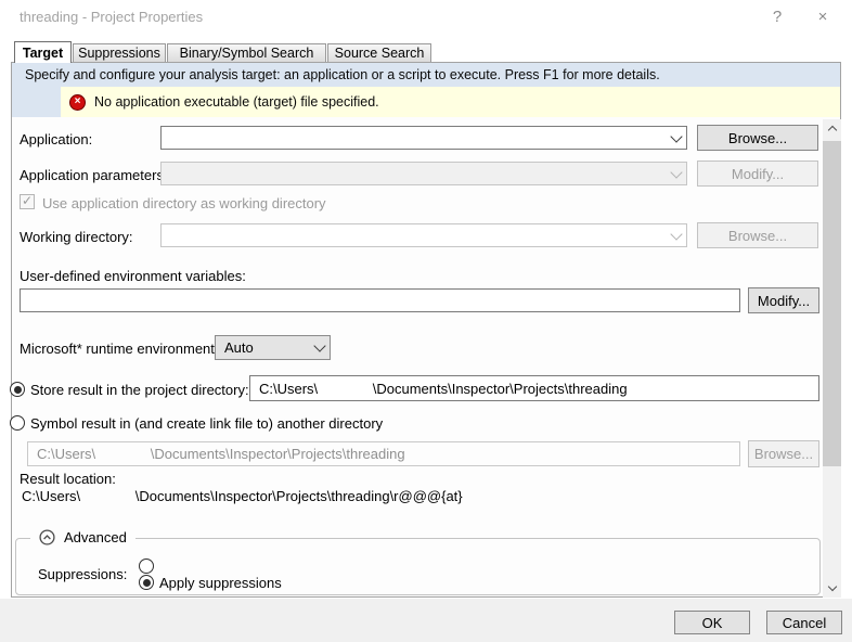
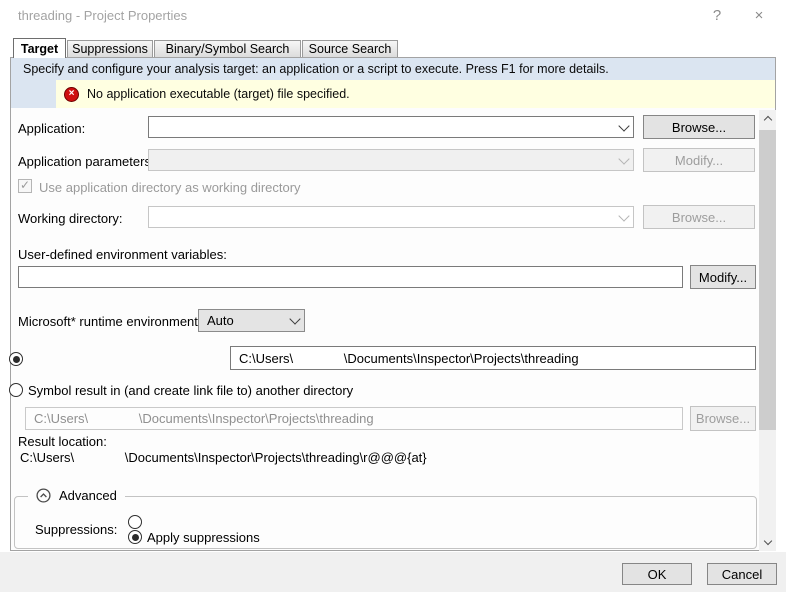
  threading - Project Properties
  ?
  ×
  Target
  Suppressions
  Binary/Symbol Search
  Source Search
  Specify and configure your analysis target: an application or a script to execute. Press F1 for more details.
  ×
  No application executable (target) file specified.
  Application:
  Browse...
  Application parameter
  Modify...
  ✓
  Use application directory as working directory
  Working directory:
  Browse...
  User-defined environment variables:
  Modify...
  Microsoft* runtime environment
  Auto
- Store result in the project directory:
  C:\Users\ \Documents\Inspector\Projects\threading
  Symbol result in (and create link file to) another directory
  C:\Users\ \Documents\Inspector\Projects\threading
  Browse...
  Result location:
  C:\Users\ \Documents\Inspector\Projects\threading\r@@@{at}
  Advanced
  Suppressions:
  Apply suppressions
  OK
  Cancel
